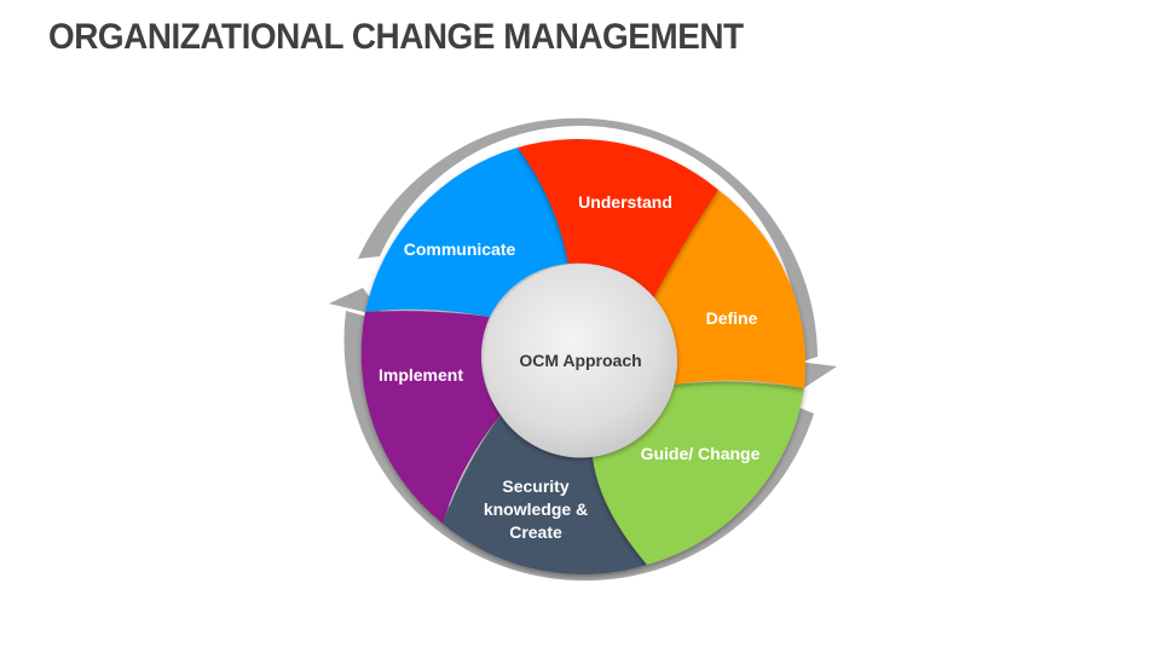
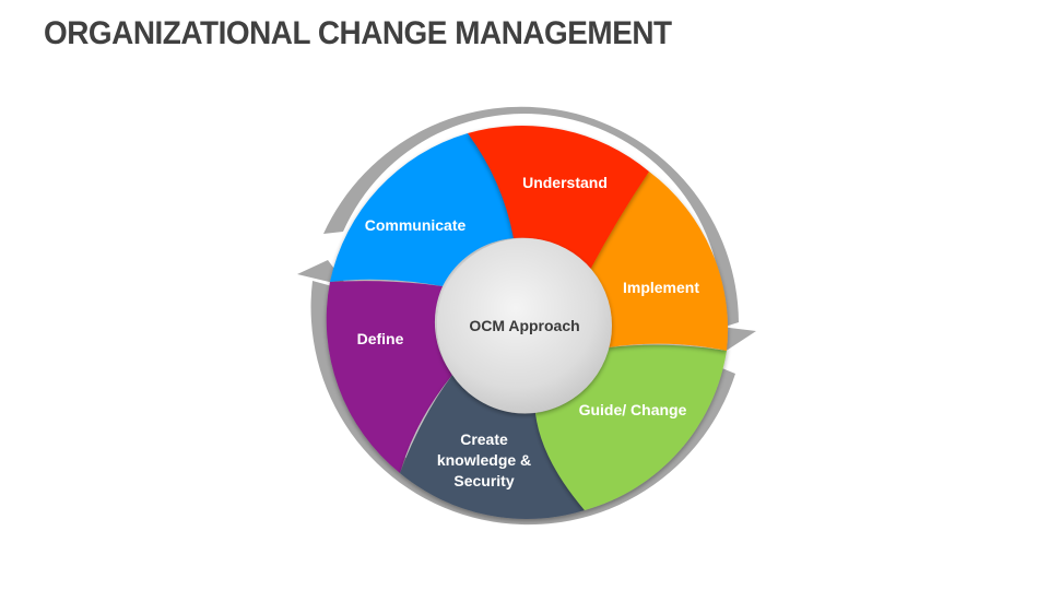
  ORGANIZATIONAL CHANGE MANAGEMENT
  OCM Approach
  Understand
- Define
+ Implement
  Guide/ Change
- Security
+ Create
  knowledge &
- Create
+ Security
- Implement
+ Define
  Communicate
